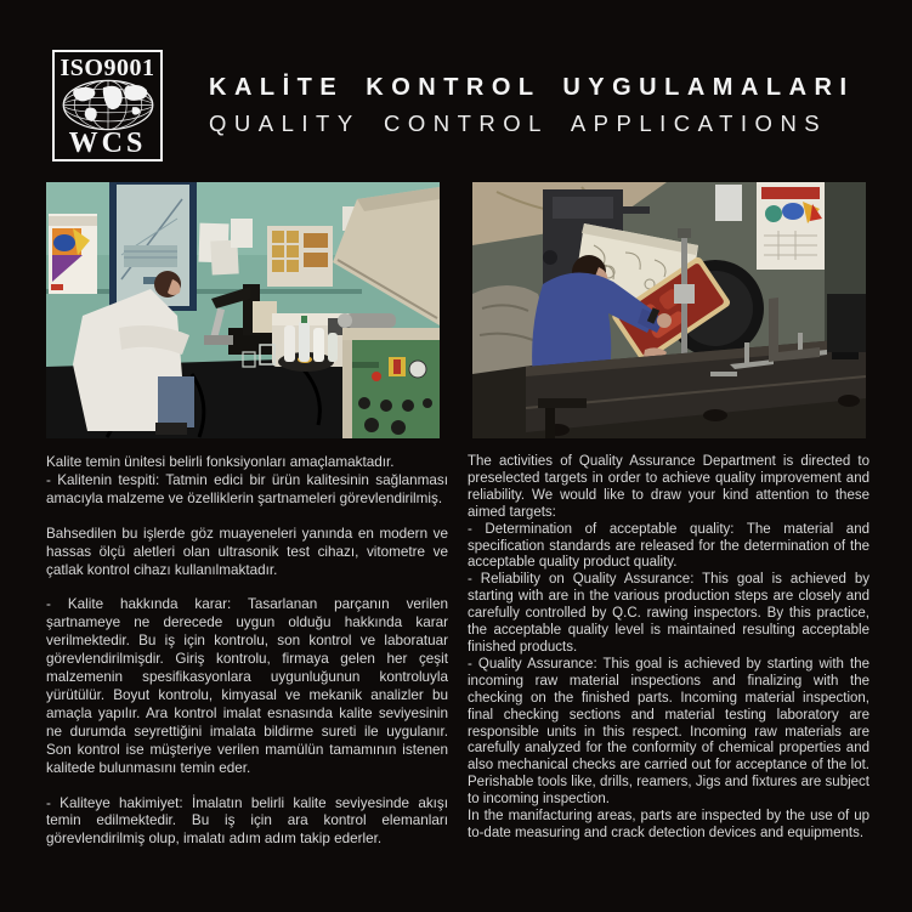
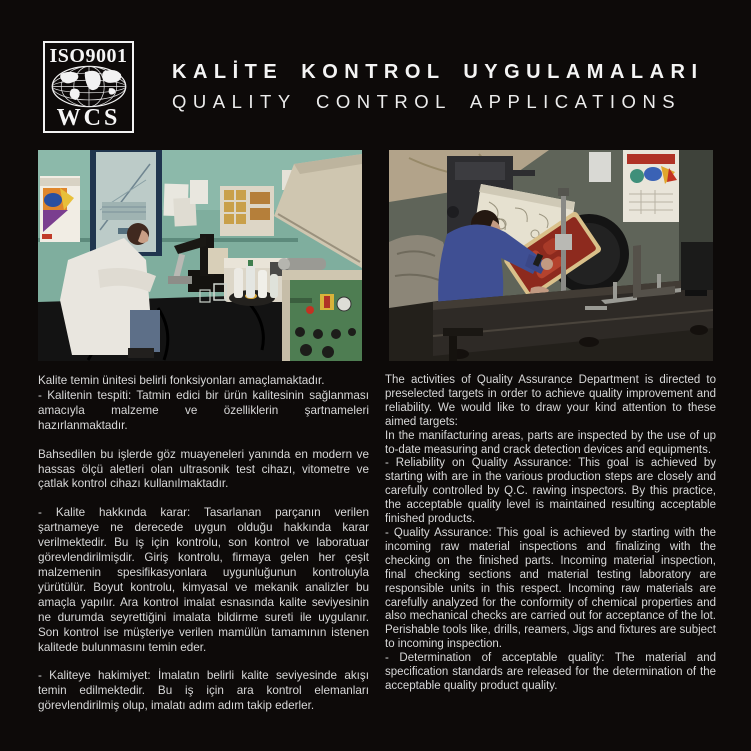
  ISO9001
  WCS
  KALİTE KONTROL UYGULAMALARI
  QUALITY CONTROL APPLICATIONS
  Kalite temin ünitesi belirli fonksiyonları amaçlamaktadır.
- - Kalitenin tespiti: Tatmin edici bir ürün kalitesinin sağlanması amacıyla malzeme ve özelliklerin şartnameleri görevlendirilmiş.
+ - Kalitenin tespiti: Tatmin edici bir ürün kalitesinin sağlanması amacıyla malzeme ve özelliklerin şartnameleri hazırlanmaktadır.
  Bahsedilen bu işlerde göz muayeneleri yanında en modern ve hassas ölçü aletleri olan ultrasonik test cihazı, vitometre ve çatlak kontrol cihazı kullanılmaktadır.
  - Kalite hakkında karar: Tasarlanan parçanın verilen şartnameye ne derecede uygun olduğu hakkında karar verilmektedir. Bu iş için kontrolu, son kontrol ve laboratuar görevlendirilmişdir. Giriş kontrolu, firmaya gelen her çeşit malzemenin spesifikasyonlara uygunluğunun kontroluyla yürütülür. Boyut kontrolu, kimyasal ve mekanik analizler bu amaçla yapılır. Ara kontrol imalat esnasında kalite seviyesinin ne durumda seyrettiğini imalata bildirme sureti ile uygulanır. Son kontrol ise müşteriye verilen mamülün tamamının istenen kalitede bulunmasını temin eder.
  - Kaliteye hakimiyet: İmalatın belirli kalite seviyesinde akışı temin edilmektedir. Bu iş için ara kontrol elemanları görevlendirilmiş olup, imalatı adım adım takip ederler.
  The activities of Quality Assurance Department is directed to preselected targets in order to achieve quality improvement and reliability. We would like to draw your kind attention to these aimed targets:
- - Determination of acceptable quality: The material and specification standards are released for the determination of the acceptable quality product quality.
+ In the manifacturing areas, parts are inspected by the use of up to-date measuring and crack detection devices and equipments.
  - Reliability on Quality Assurance: This goal is achieved by starting with are in the various production steps are closely and carefully controlled by Q.C. rawing inspectors. By this practice, the acceptable quality level is maintained resulting acceptable finished products.
  - Quality Assurance: This goal is achieved by starting with the incoming raw material inspections and finalizing with the checking on the finished parts. Incoming material inspection, final checking sections and material testing laboratory are responsible units in this respect. Incoming raw materials are carefully analyzed for the conformity of chemical properties and also mechanical checks are carried out for acceptance of the lot. Perishable tools like, drills, reamers, Jigs and fixtures are subject to incoming inspection.
- In the manifacturing areas, parts are inspected by the use of up to-date measuring and crack detection devices and equipments.
+ - Determination of acceptable quality: The material and specification standards are released for the determination of the acceptable quality product quality.
